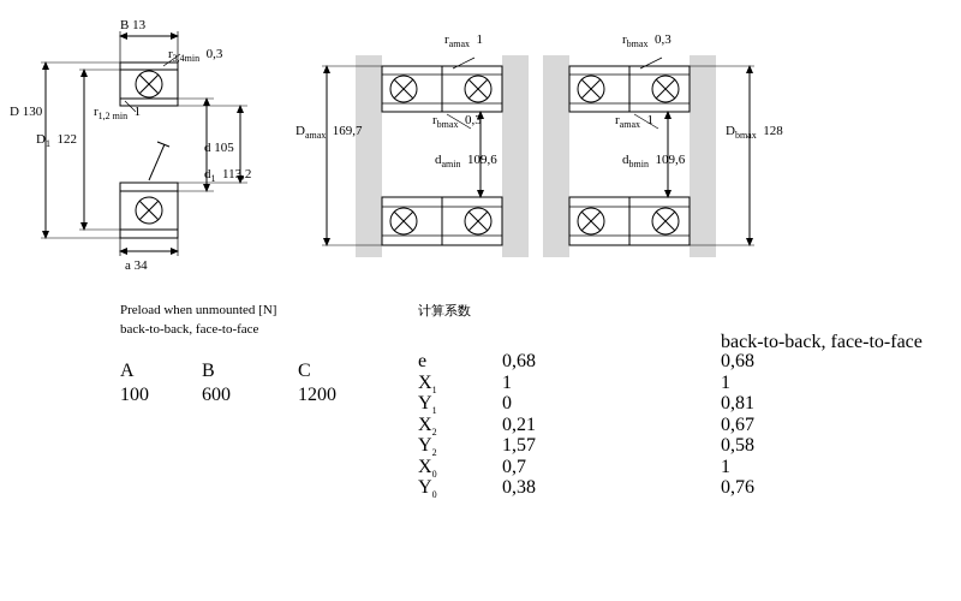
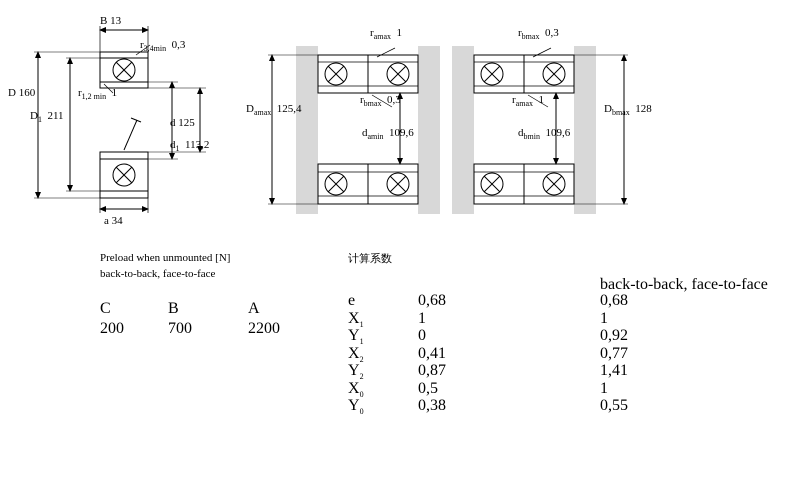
  B 13
  r3,4min 0,3
- D 130
+ D 160
- D1 122
+ D1 211
  r1,2 min 1
- d 105
+ d 125
  d1 113,2
  a 34
  ramax 1
  rbmax 0,3
- Damax 169,7
+ Damax 125,4
  rbmax 0,3
  damin 109,6
  ramax 1
  Dbmax 128
  dbmin 109,6
  Preload when unmounted [N]
  back-to-back, face-to-face
- A
+ C
  B
- C
+ A
- 100
+ 200
- 600
+ 700
- 1200
+ 2200
  计算系数
  back-to-back, face-to-face
  e
  0,68
  0,68
  X1
  1
  1
  Y1
  0
- 0,81
+ 0,92
  X2
- 0,21
+ 0,41
- 0,67
+ 0,77
  Y2
- 1,57
+ 0,87
- 0,58
+ 1,41
  X0
- 0,7
+ 0,5
  1
  Y0
  0,38
- 0,76
+ 0,55
